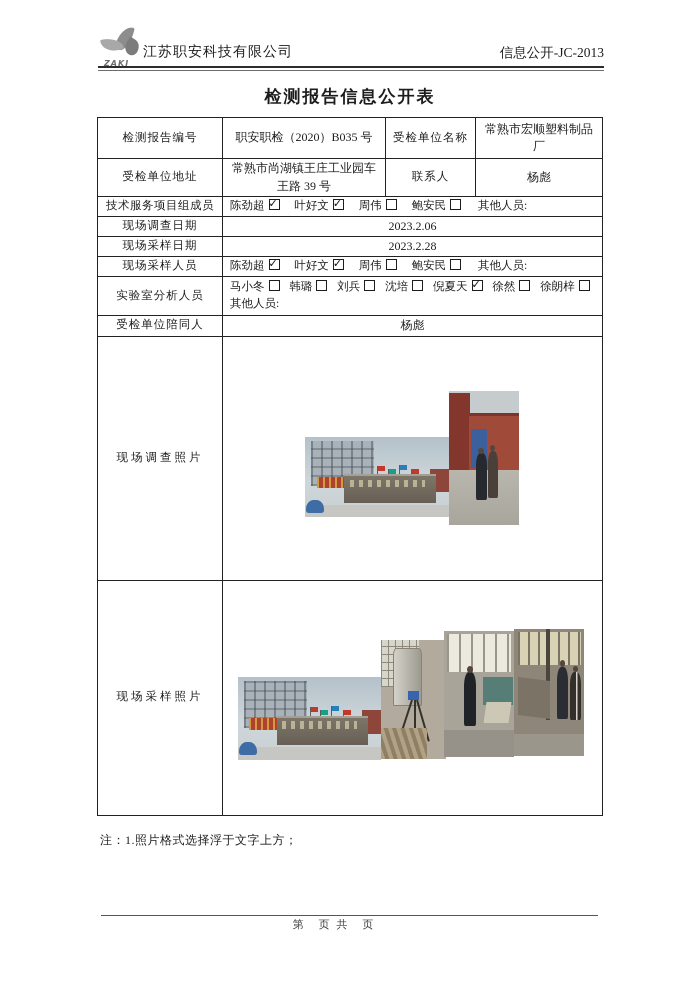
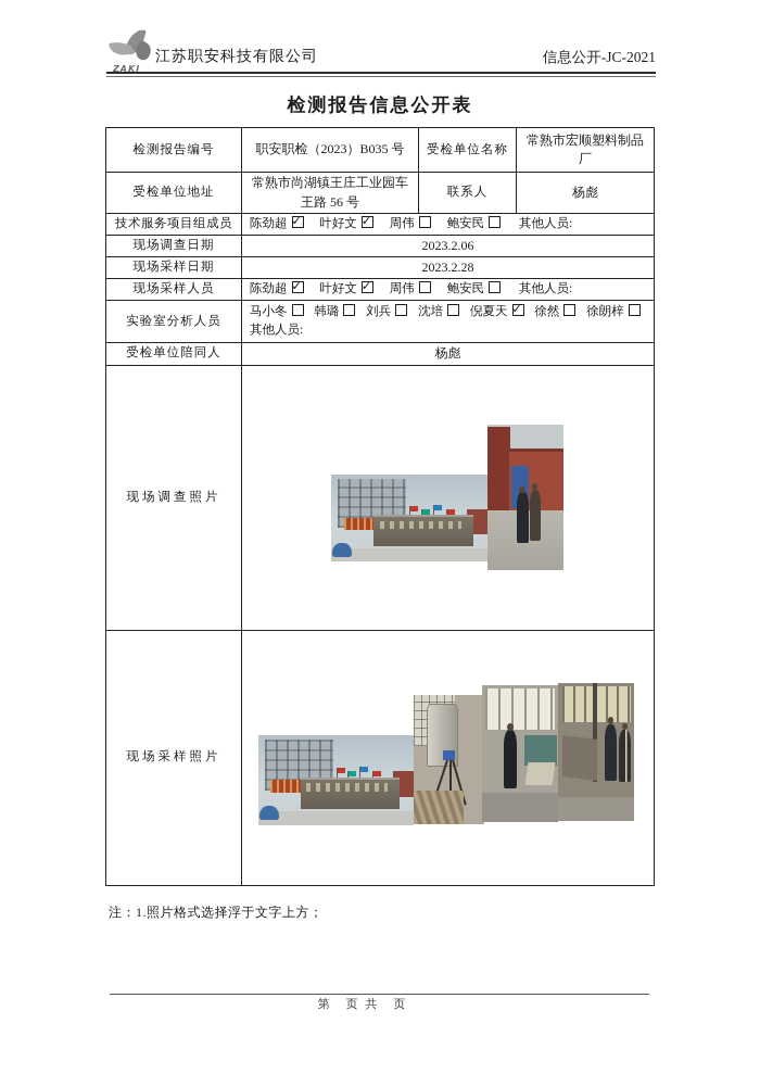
  ZAKJ
  江苏职安科技有限公司
- 信息公开-JC-2013
+ 信息公开-JC-2021
  检测报告信息公开表
- 检测报告编号	职安职检（2020）B035 号	受检单位名称	常熟市宏顺塑料制品厂
+ 检测报告编号	职安职检（2023）B035 号	受检单位名称	常熟市宏顺塑料制品厂
- 受检单位地址	常熟市尚湖镇王庄工业园车王路 39 号	联系人	杨彪
+ 受检单位地址	常熟市尚湖镇王庄工业园车王路 56 号	联系人	杨彪
  技术服务项目组成员	陈劲超 叶好文 周伟 鲍安民 其他人员:
  现场调查日期	2023.2.06
  现场采样日期	2023.2.28
  现场采样人员	陈劲超 叶好文 周伟 鲍安民 其他人员:
  实验室分析人员	马小冬 韩璐 刘兵 沈培 倪夏天 徐然 徐朗梓 其他人员:
  受检单位陪同人	杨彪
  现场调查照片
  现场采样照片
  注：1.照片格式选择浮于文字上方；
  第 页 共 页
